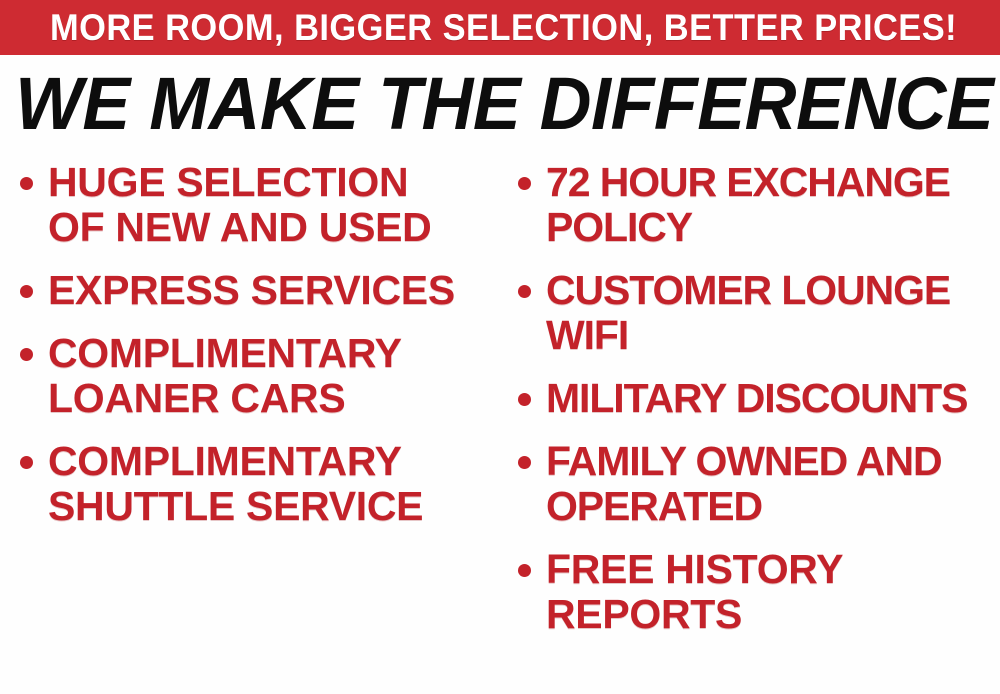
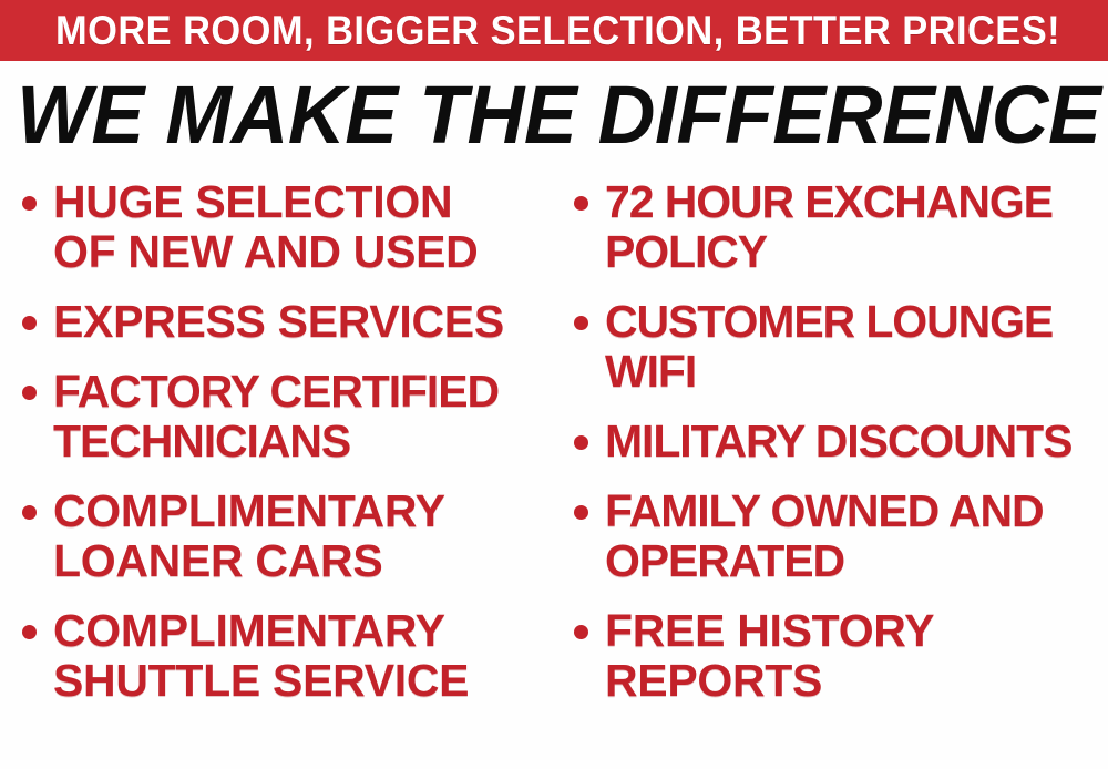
  MORE ROOM, BIGGER SELECTION, BETTER PRICES!
  WE MAKE THE DIFFERENCE
  HUGE SELECTION
  OF NEW AND USED
  EXPRESS SERVICES
+ FACTORY CERTIFIED
+ TECHNICIANS
  COMPLIMENTARY
  LOANER CARS
  COMPLIMENTARY
  SHUTTLE SERVICE
  72 HOUR EXCHANGE
  POLICY
  CUSTOMER LOUNGE
  WIFI
  MILITARY DISCOUNTS
  FAMILY OWNED AND
  OPERATED
  FREE HISTORY
  REPORTS
